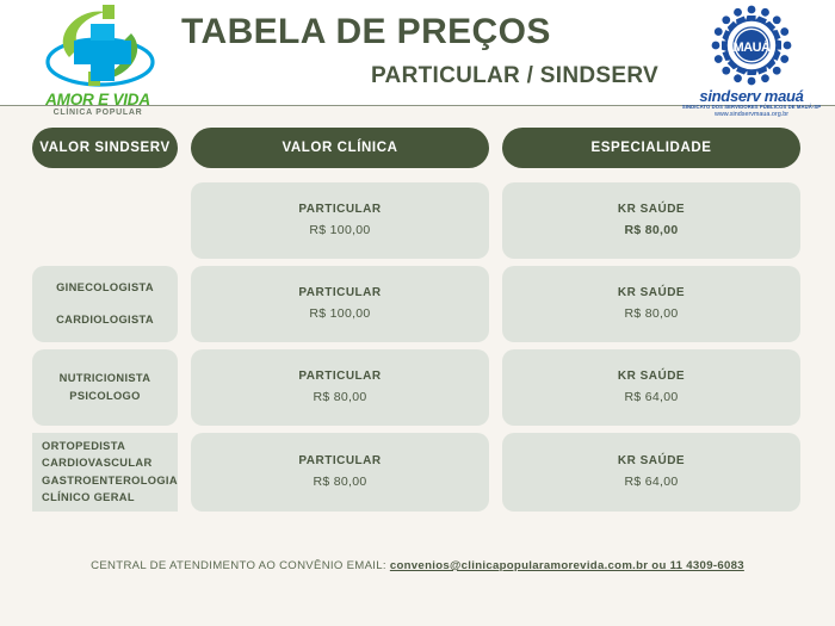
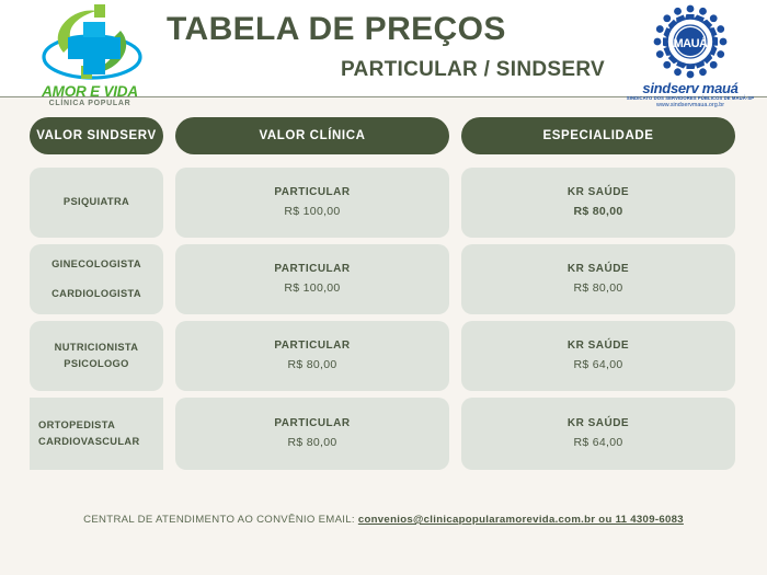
  AMOR E VIDA
  TABELA DE PREÇOS
  PARTICULAR / SINDSERV
  MAUÁ
  sindserv mauá
  VALOR SINDSERV
  VALOR CLÍNICA
  ESPECIALIDADE
+ PSIQUIATRA
  PARTICULAR
  R$ 100,00
  KR SAÚDE
  R$ 80,00
  GINECOLOGISTA
  CARDIOLOGISTA
  PARTICULAR
  R$ 100,00
  KR SAÚDE
  R$ 80,00
  NUTRICIONISTA
  PSICOLOGO
  PARTICULAR
  R$ 80,00
  KR SAÚDE
  R$ 64,00
  ORTOPEDISTA
  CARDIOVASCULAR
- GASTROENTEROLOGIA
- CLÍNICO GERAL
  PARTICULAR
  R$ 80,00
  KR SAÚDE
  R$ 64,00
  CENTRAL DE ATENDIMENTO AO CONVÊNIO EMAIL: convenios@clinicapopularamorevida.com.br ou 11 4309-6083
